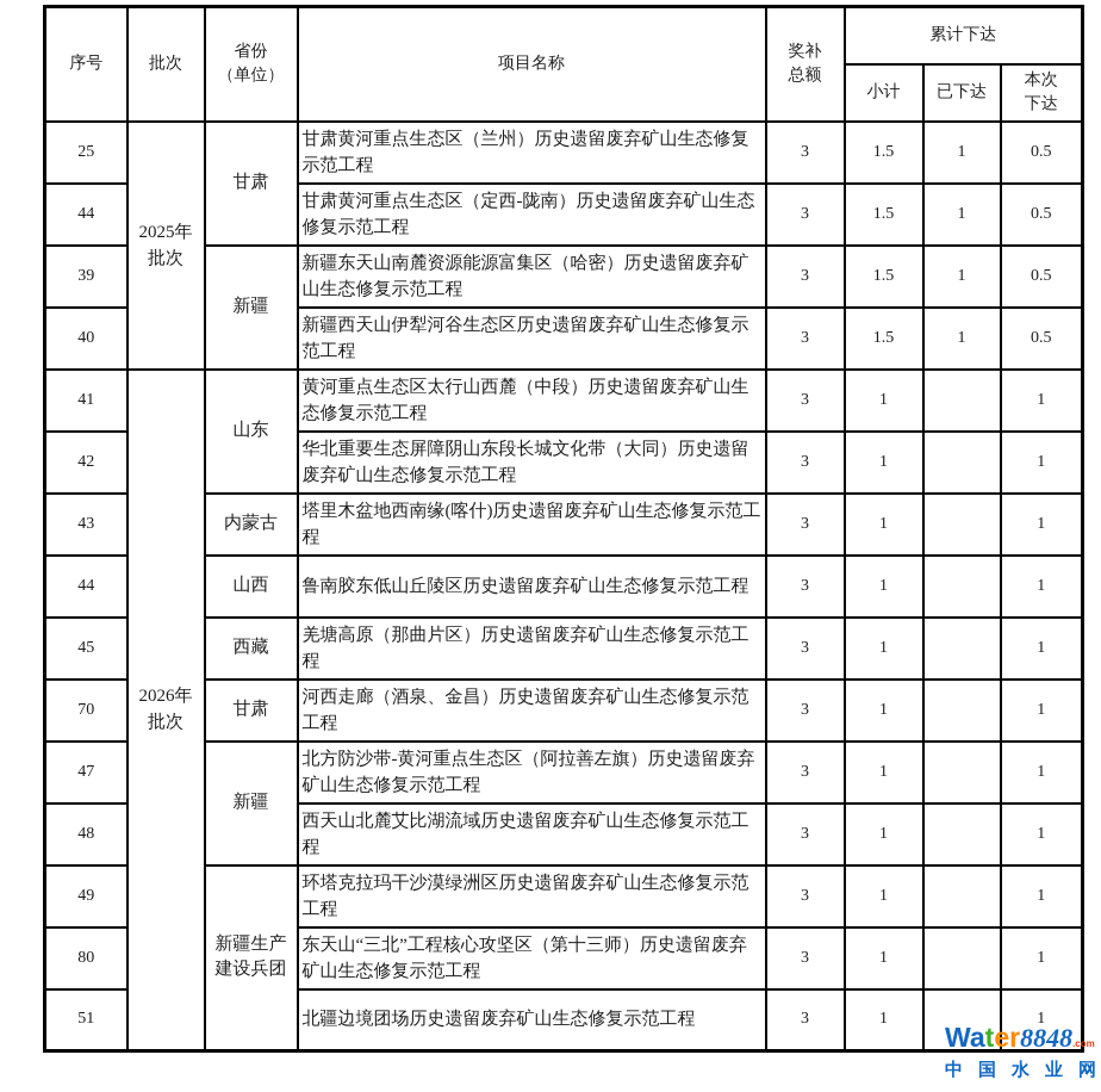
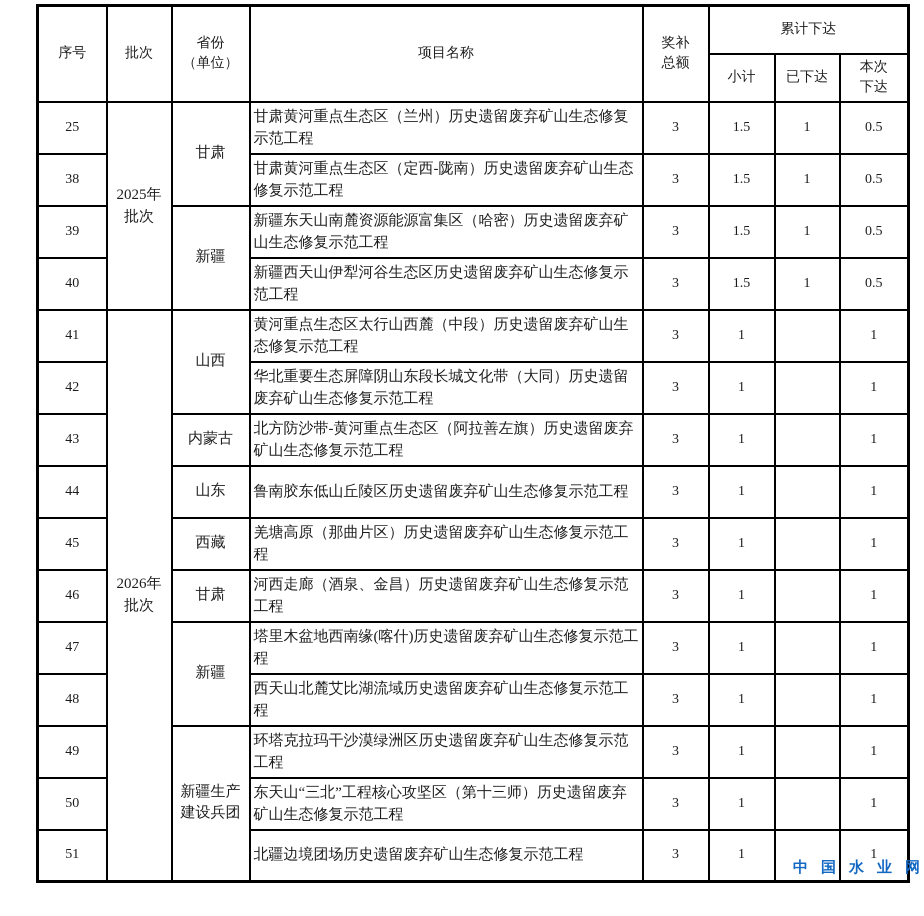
  序号	批次	省份 （单位）	项目名称	奖补 总额	累计下达
  小计	已下达	本次 下达
  25	2025年批次	甘肃	甘肃黄河重点生态区（兰州）历史遗留废弃矿山生态修复示范工程	3	1.5	1	0.5
- 44	甘肃黄河重点生态区（定西-陇南）历史遗留废弃矿山生态修复示范工程	3	1.5	1	0.5
+ 38	甘肃黄河重点生态区（定西-陇南）历史遗留废弃矿山生态修复示范工程	3	1.5	1	0.5
  39	新疆	新疆东天山南麓资源能源富集区（哈密）历史遗留废弃矿山生态修复示范工程	3	1.5	1	0.5
  40	新疆西天山伊犁河谷生态区历史遗留废弃矿山生态修复示范工程	3	1.5	1	0.5
- 41	2026年 批次	山东	黄河重点生态区太行山西麓（中段）历史遗留废弃矿山生态修复示范工程	3	1		1
+ 41	2026年 批次	山西	黄河重点生态区太行山西麓（中段）历史遗留废弃矿山生态修复示范工程	3	1		1
  42	华北重要生态屏障阴山东段长城文化带（大同）历史遗留废弃矿山生态修复示范工程	3	1		1
- 43	内蒙古	塔里木盆地西南缘(喀什)历史遗留废弃矿山生态修复示范工程	3	1		1
+ 43	内蒙古	北方防沙带-黄河重点生态区（阿拉善左旗）历史遗留废弃矿山生态修复示范工程	3	1		1
- 44	山西	鲁南胶东低山丘陵区历史遗留废弃矿山生态修复示范工程	3	1		1
+ 44	山东	鲁南胶东低山丘陵区历史遗留废弃矿山生态修复示范工程	3	1		1
  45	西藏	羌塘高原（那曲片区）历史遗留废弃矿山生态修复示范工程	3	1		1
- 70	甘肃	河西走廊（酒泉、金昌）历史遗留废弃矿山生态修复示范工程	3	1		1
+ 46	甘肃	河西走廊（酒泉、金昌）历史遗留废弃矿山生态修复示范工程	3	1		1
- 47	新疆	北方防沙带-黄河重点生态区（阿拉善左旗）历史遗留废弃矿山生态修复示范工程	3	1		1
+ 47	新疆	塔里木盆地西南缘(喀什)历史遗留废弃矿山生态修复示范工程	3	1		1
  48	西天山北麓艾比湖流域历史遗留废弃矿山生态修复示范工程	3	1		1
  49	新疆生产 建设兵团	环塔克拉玛干沙漠绿洲区历史遗留废弃矿山生态修复示范工程	3	1		1
- 80	东天山“三北”工程核心攻坚区（第十三师）历史遗留废弃矿山生态修复示范工程	3	1		1
+ 50	东天山“三北”工程核心攻坚区（第十三师）历史遗留废弃矿山生态修复示范工程	3	1		1
  51	北疆边境团场历史遗留废弃矿山生态修复示范工程	3	1		1
- Water8848.com
  中
  国
  水
  业
  网
